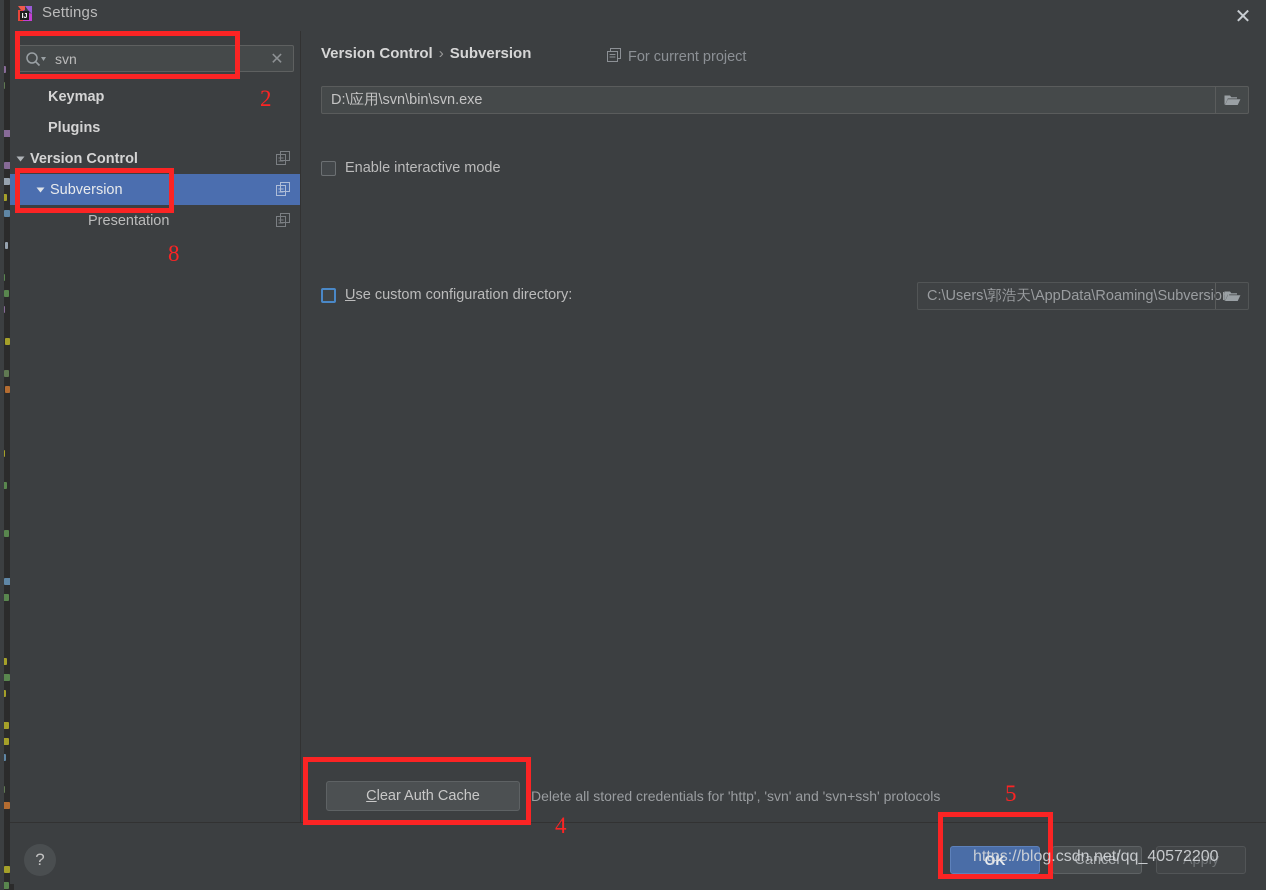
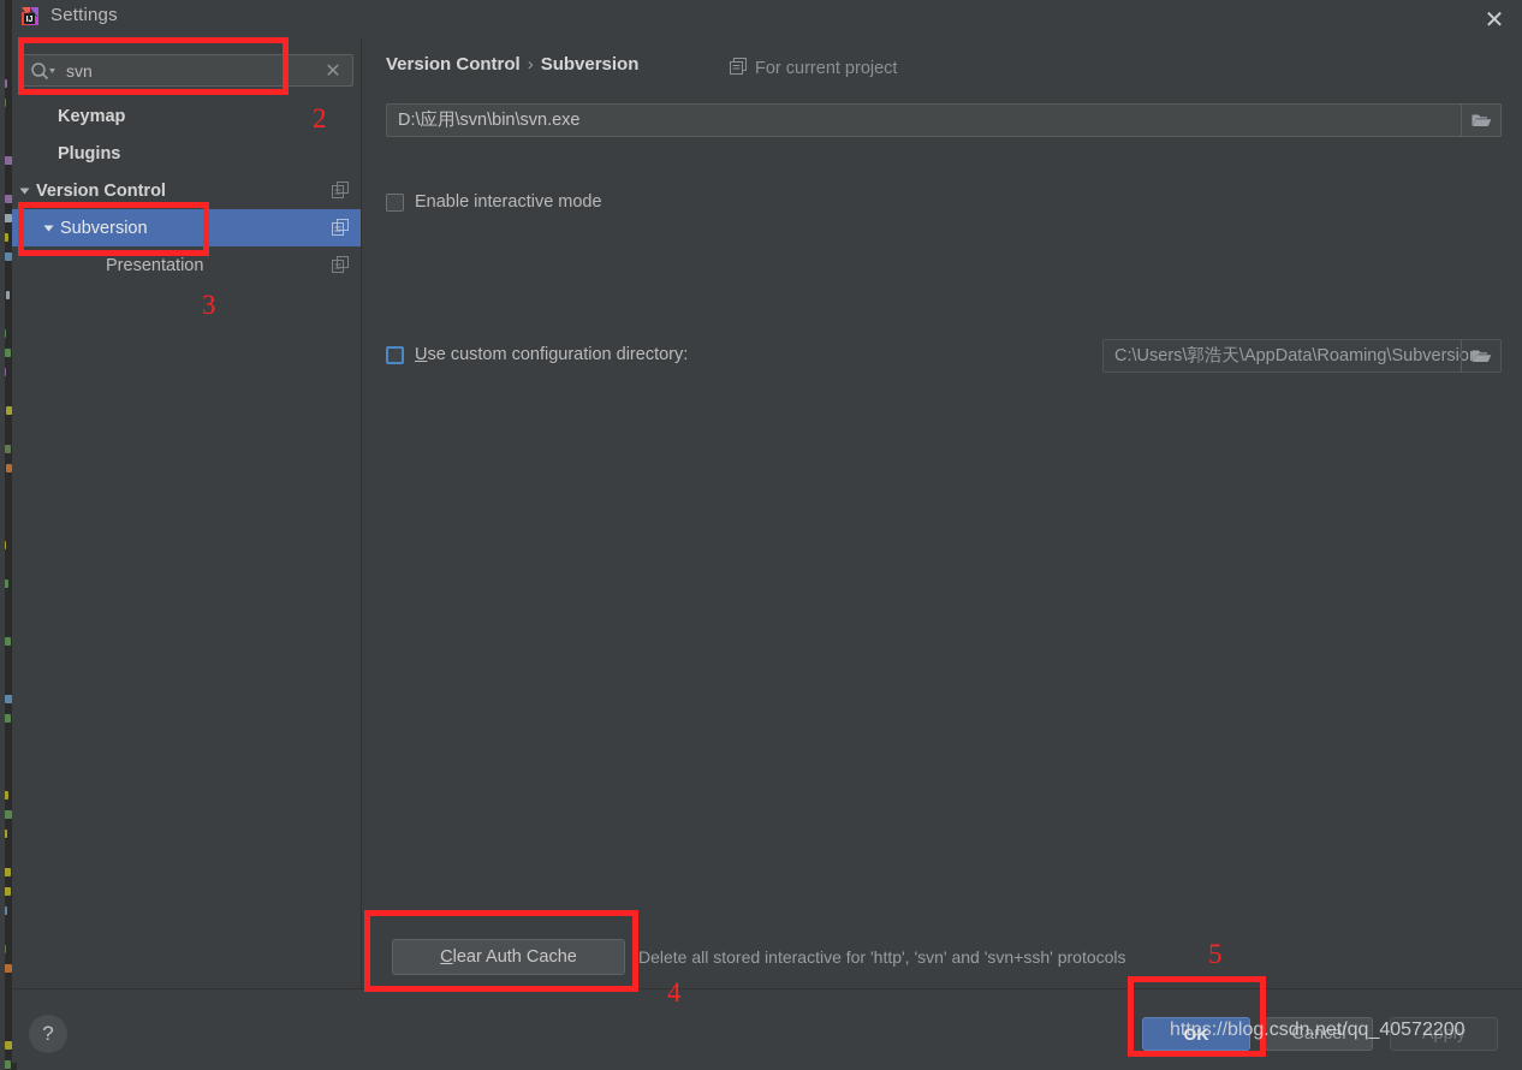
  Settings
  ✕
  svn
  ✕
  Keymap
  Plugins
  Version Control
  Subversion
  Presentation
  Version Control › Subversion
  For current project
  D:\应用\svn\bin\svn.exe
  Enable interactive mode
  Use custom configuration directory:
  C:\Users\郭浩天\AppData\Roaming\Subversio
  C
  lear Auth Cache
- Delete all stored credentials for 'http', 'svn' and 'svn+ssh' protocols
+ Delete all stored interactive for 'http', 'svn' and 'svn+ssh' protocols
  ?
  OK
  Cancel
  Apply
  2
- 8
+ 3
  4
  5
  https://blog.csdn.net/qq_40572200
